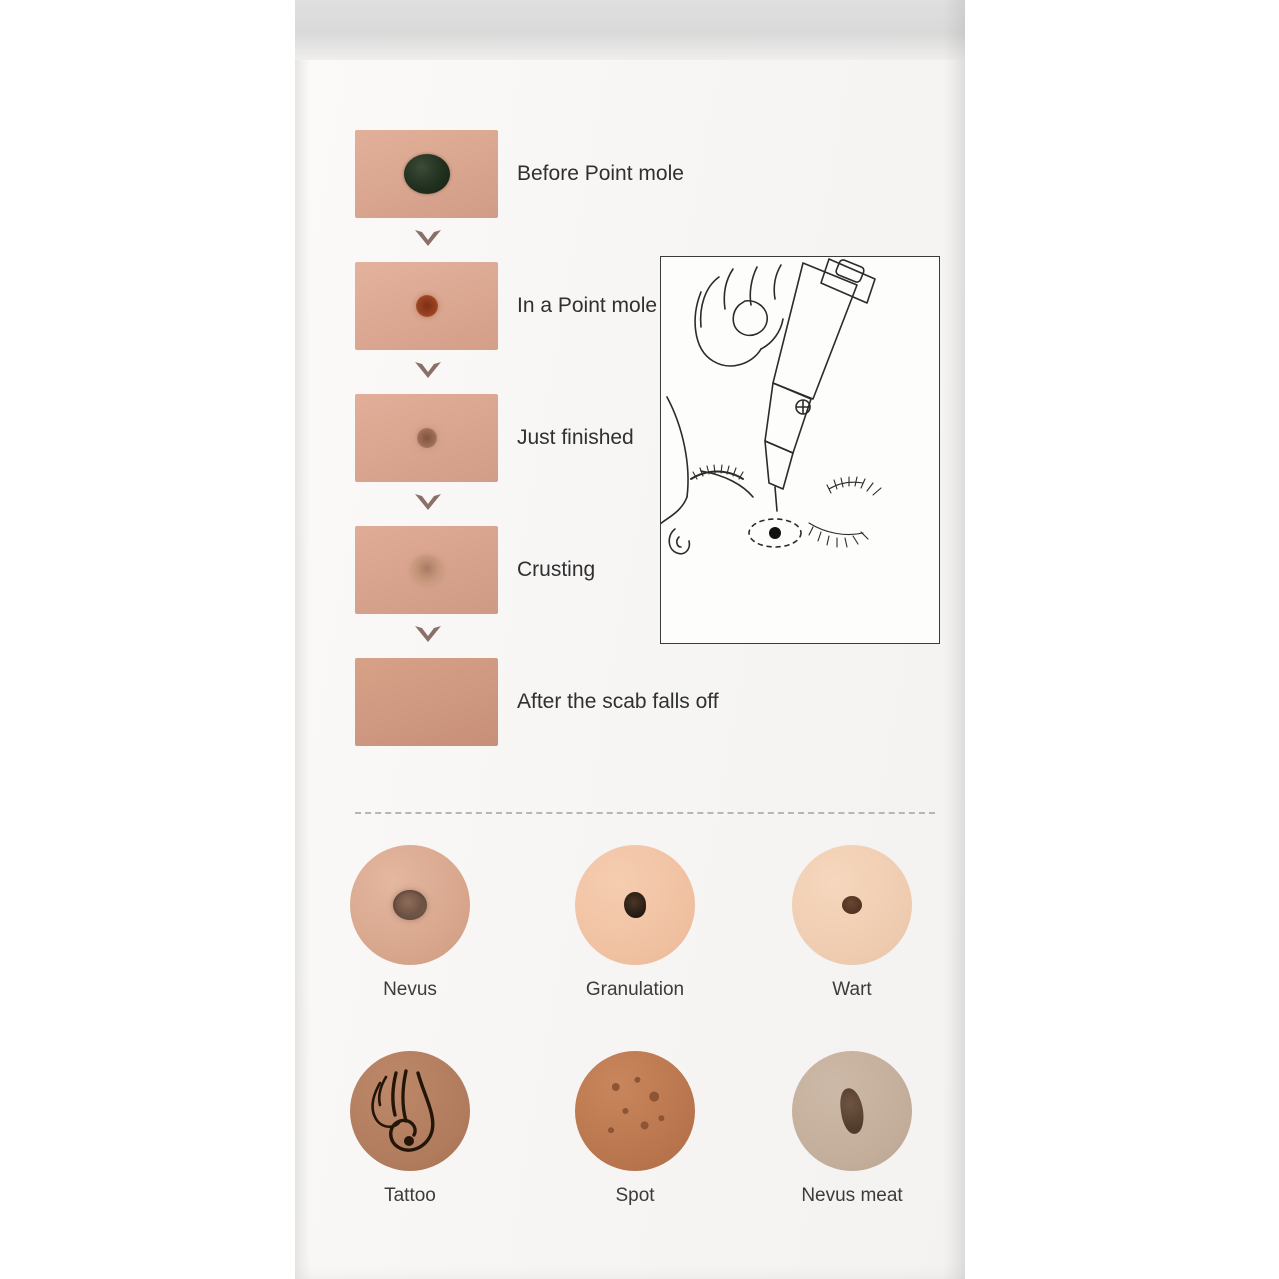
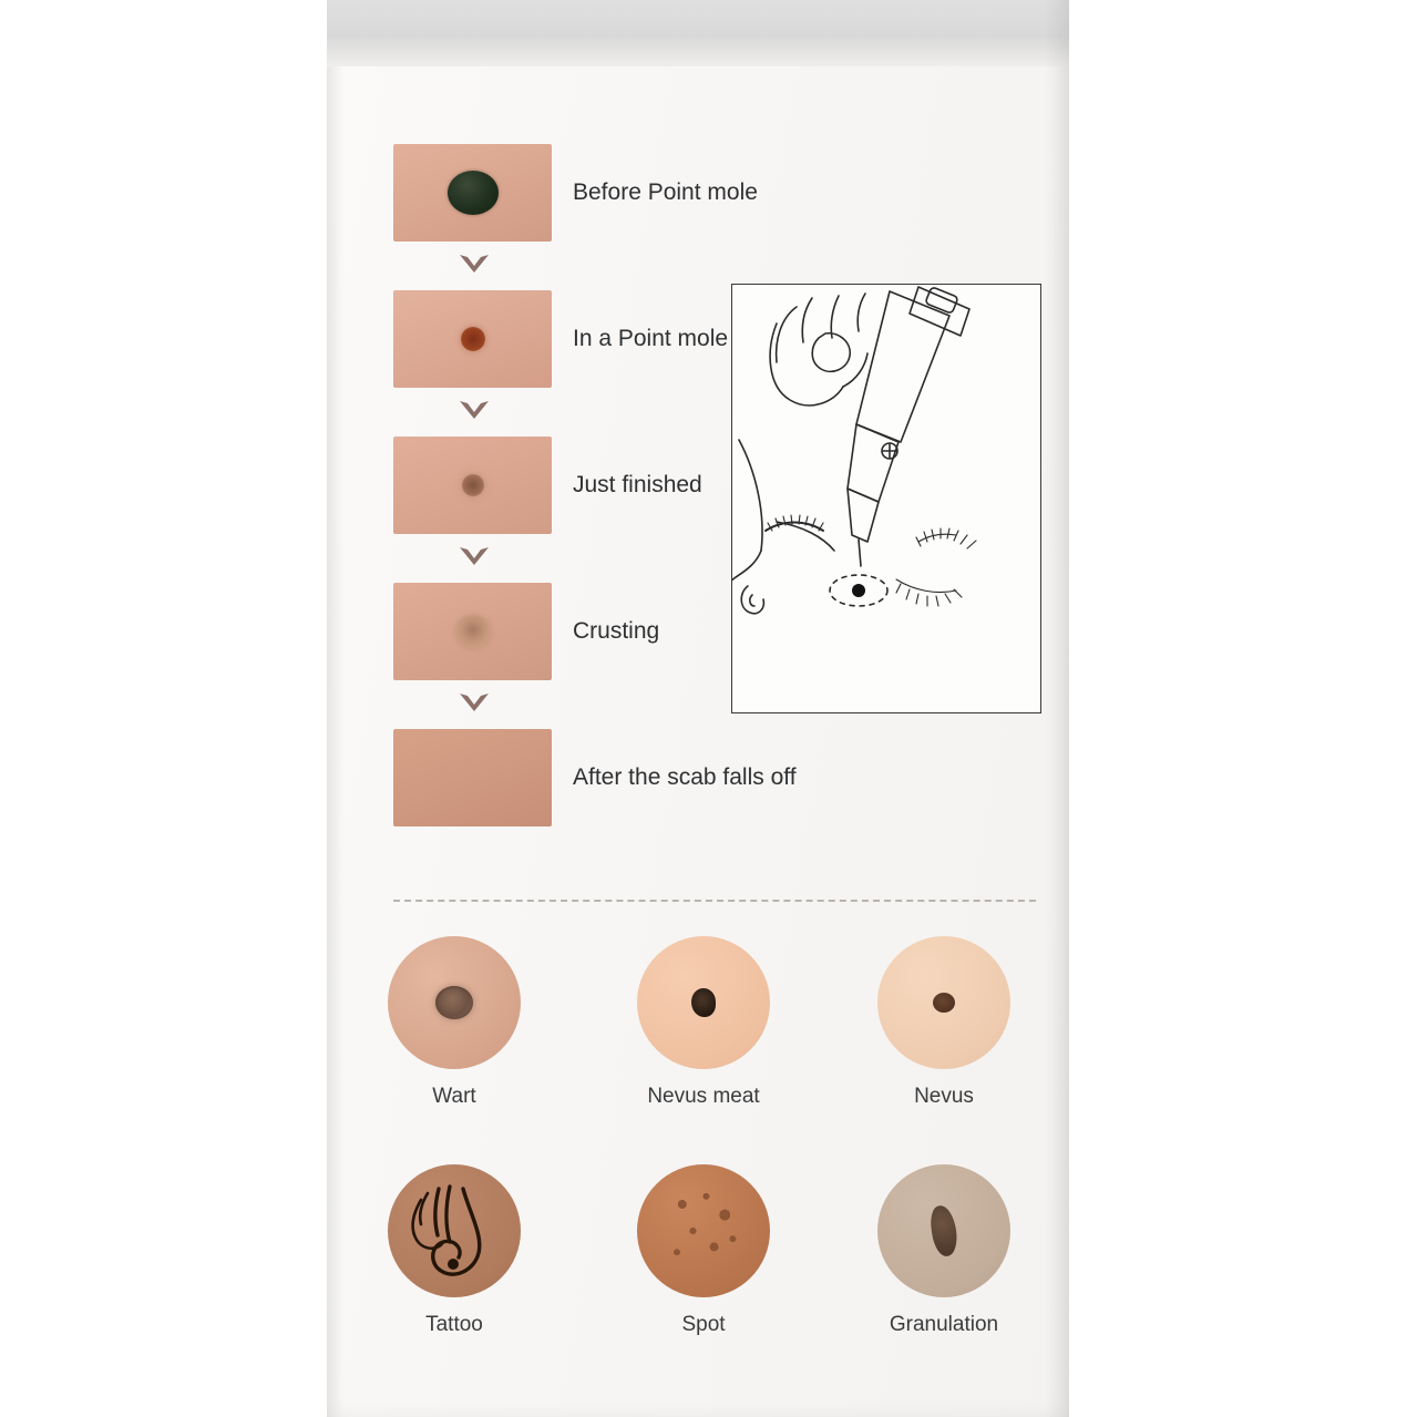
  Before Point mole
  In a Point mole
  Just finished
  Crusting
  After the scab falls off
- Nevus
+ Wart
- Granulation
+ Nevus meat
- Wart
+ Nevus
  Tattoo
  Spot
- Nevus meat
+ Granulation
